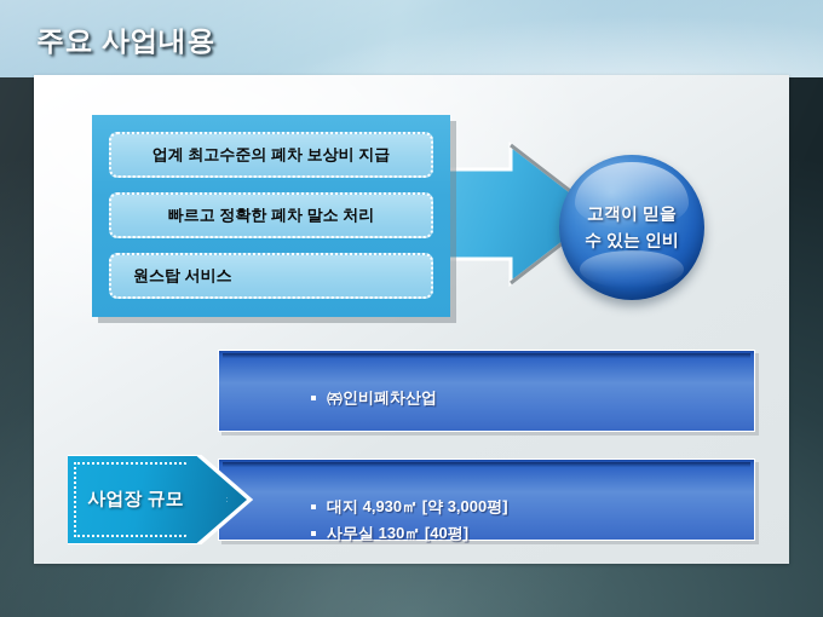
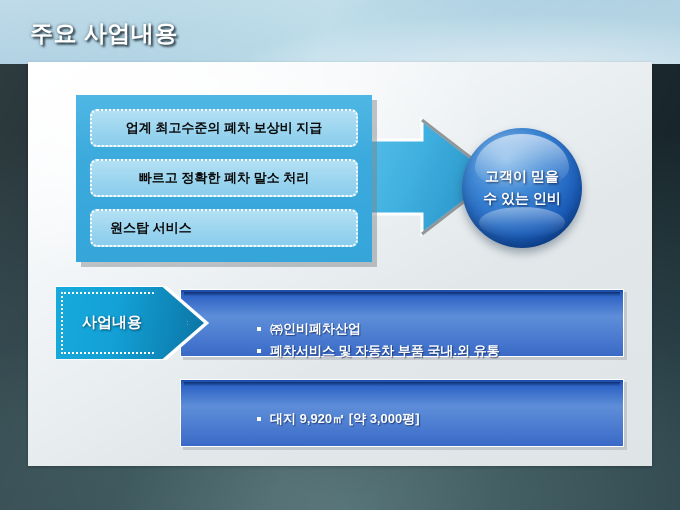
  주요 사업내용
  업계 최고수준의 폐차 보상비 지급
  빠르고 정확한 폐차 말소 처리
  원스탑 서비스
  고객이 믿을
  수 있는 인비
  ㈜인비폐차산업
+ 폐차서비스 및 자동차 부품 국내.외 유통
+ 사업내용
- 대지 4,930㎡ [약 3,000평]
+ 대지 9,920㎡ [약 3,000평]
- 사무실 130㎡ [40평]
- 사업장 규모
